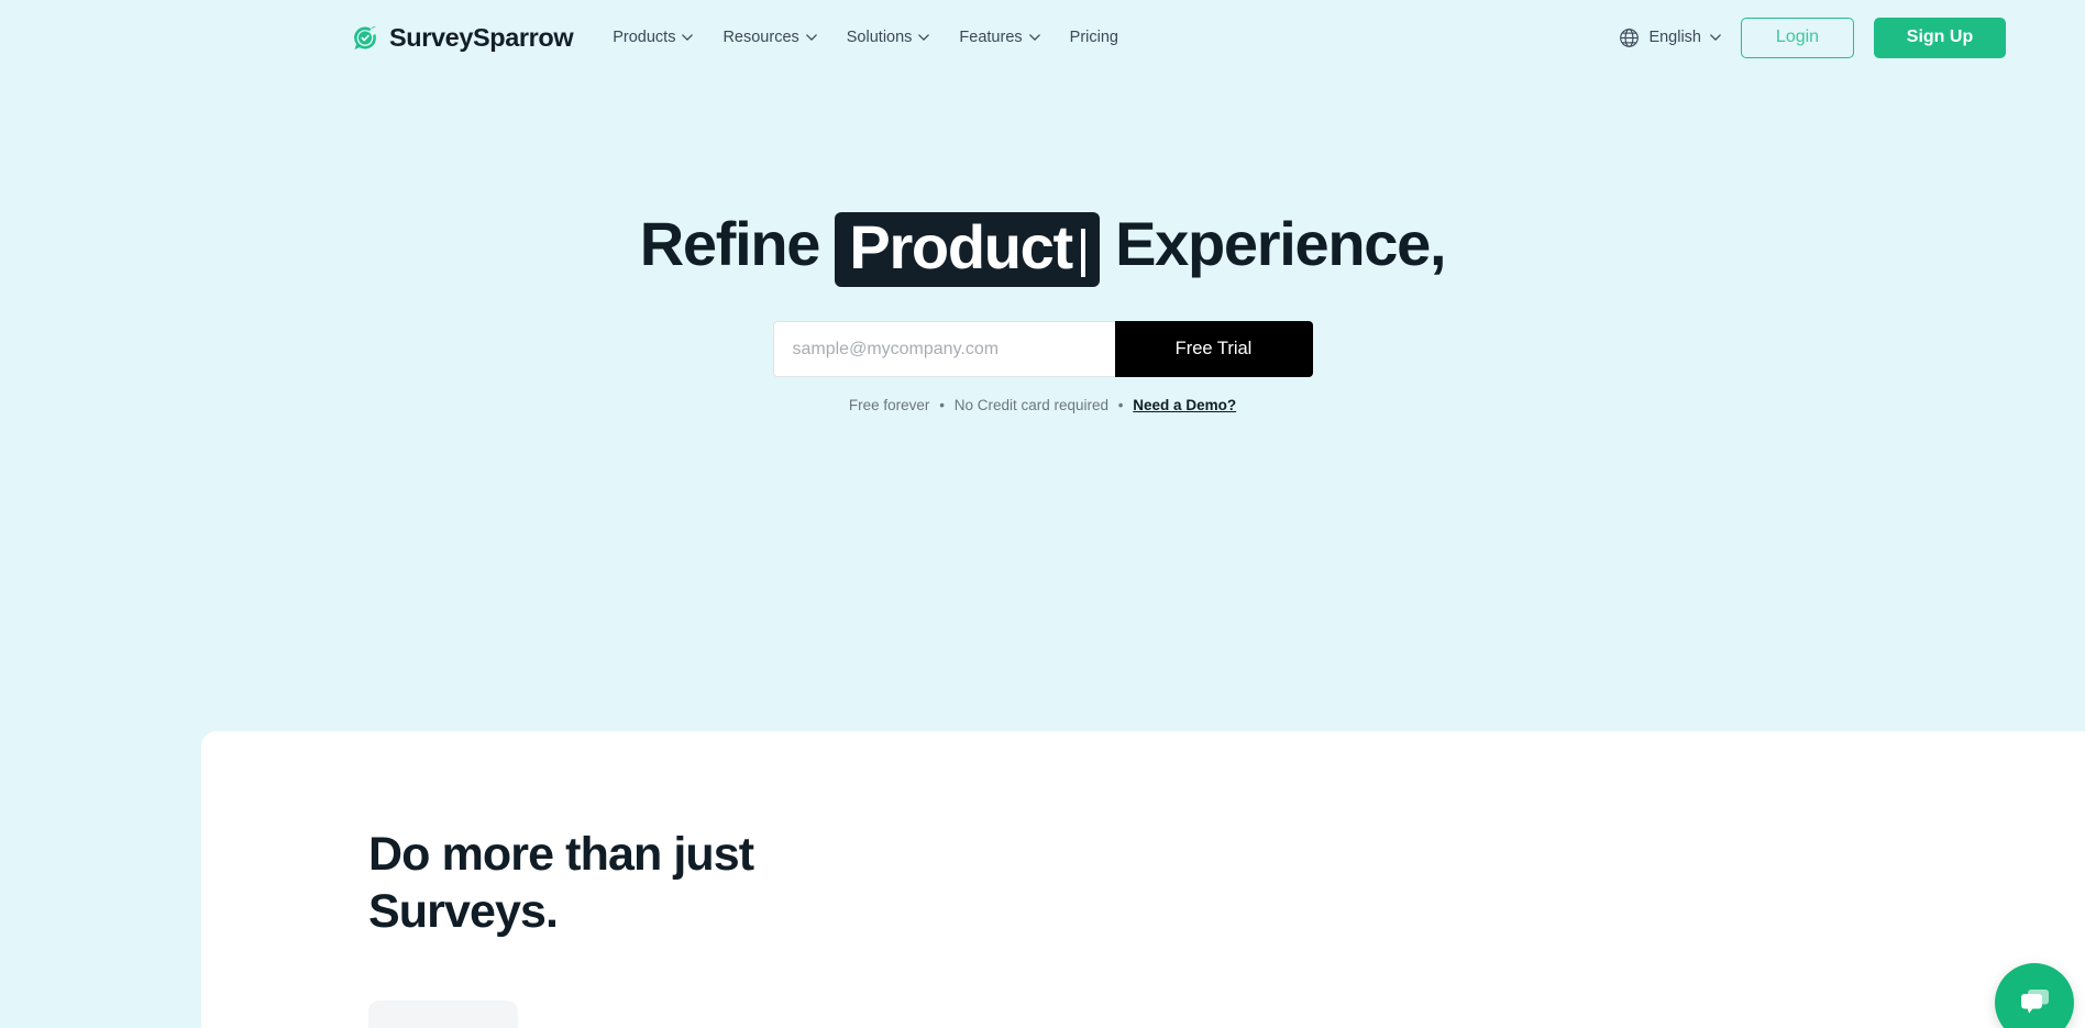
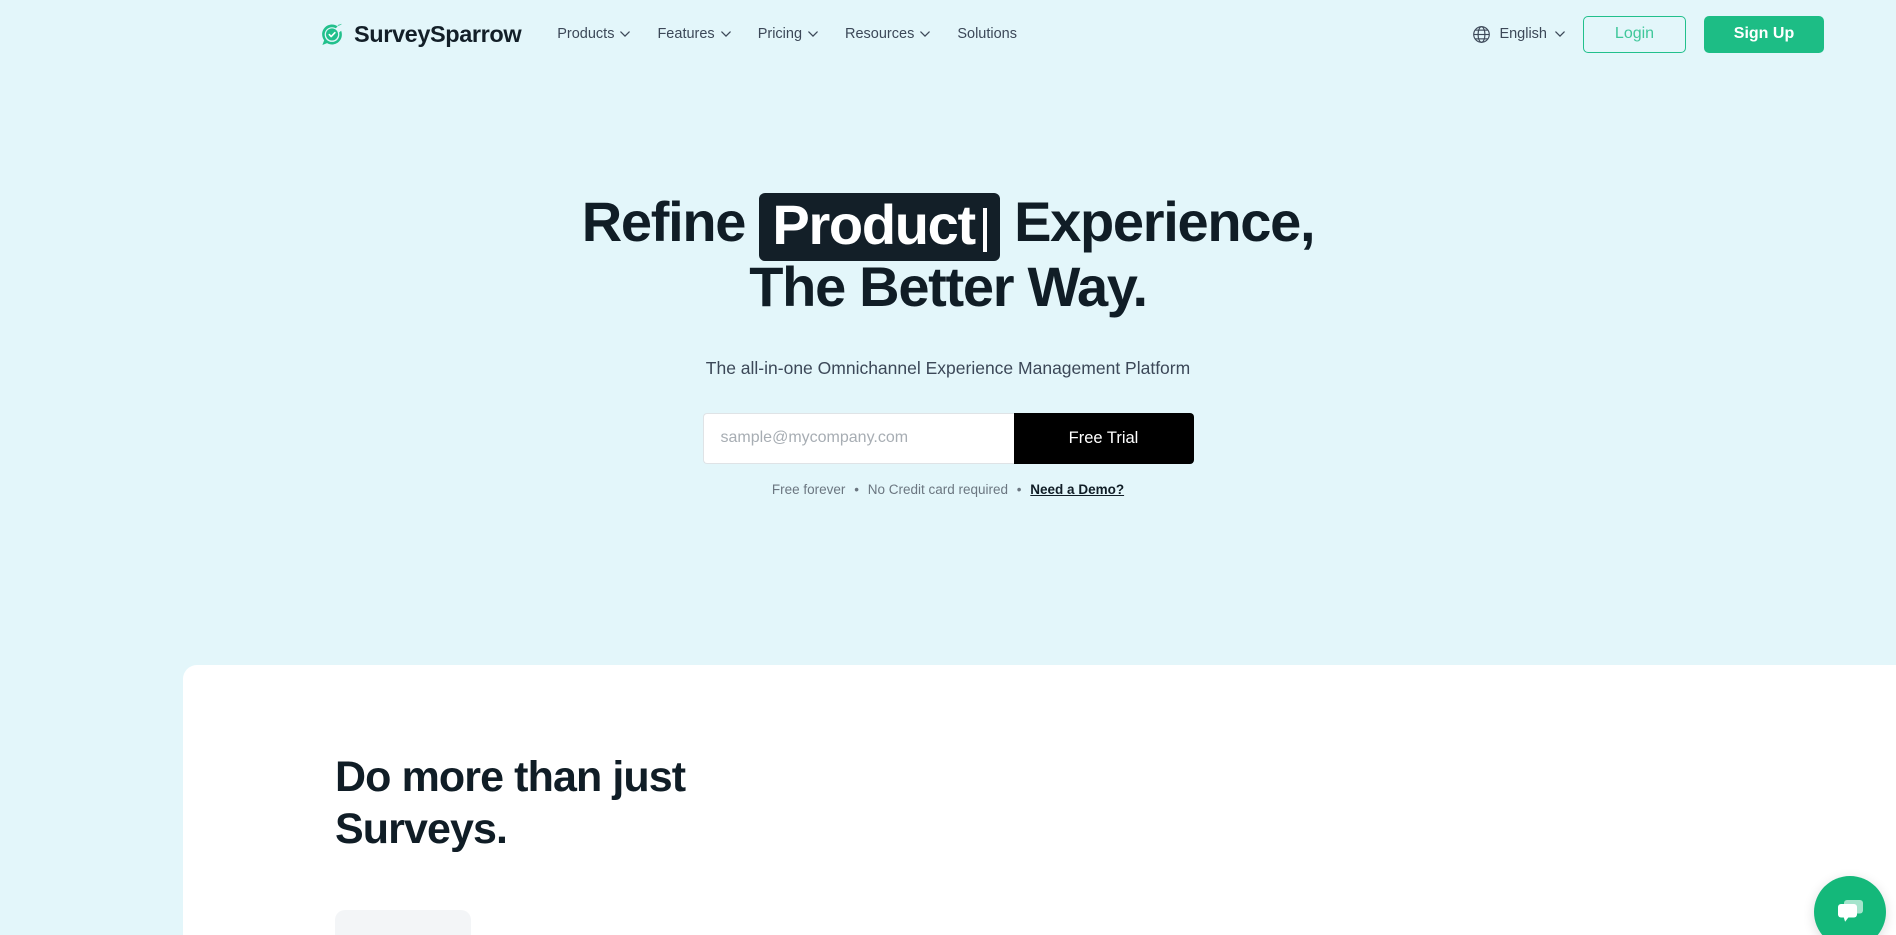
  SurveySparrow
  Products
- Resources
+ Features
- Solutions
+ Pricing
- Features
+ Resources
- Pricing
+ Solutions
  English
  Login
  Sign Up
  Refine Product Experience,
+ The Better Way.
+ The all-in-one Omnichannel Experience Management Platform
  sample@mycompany.com
  Free Trial
  Free forever • No Credit card required • Need a Demo?
  Do more than just
  Surveys.
